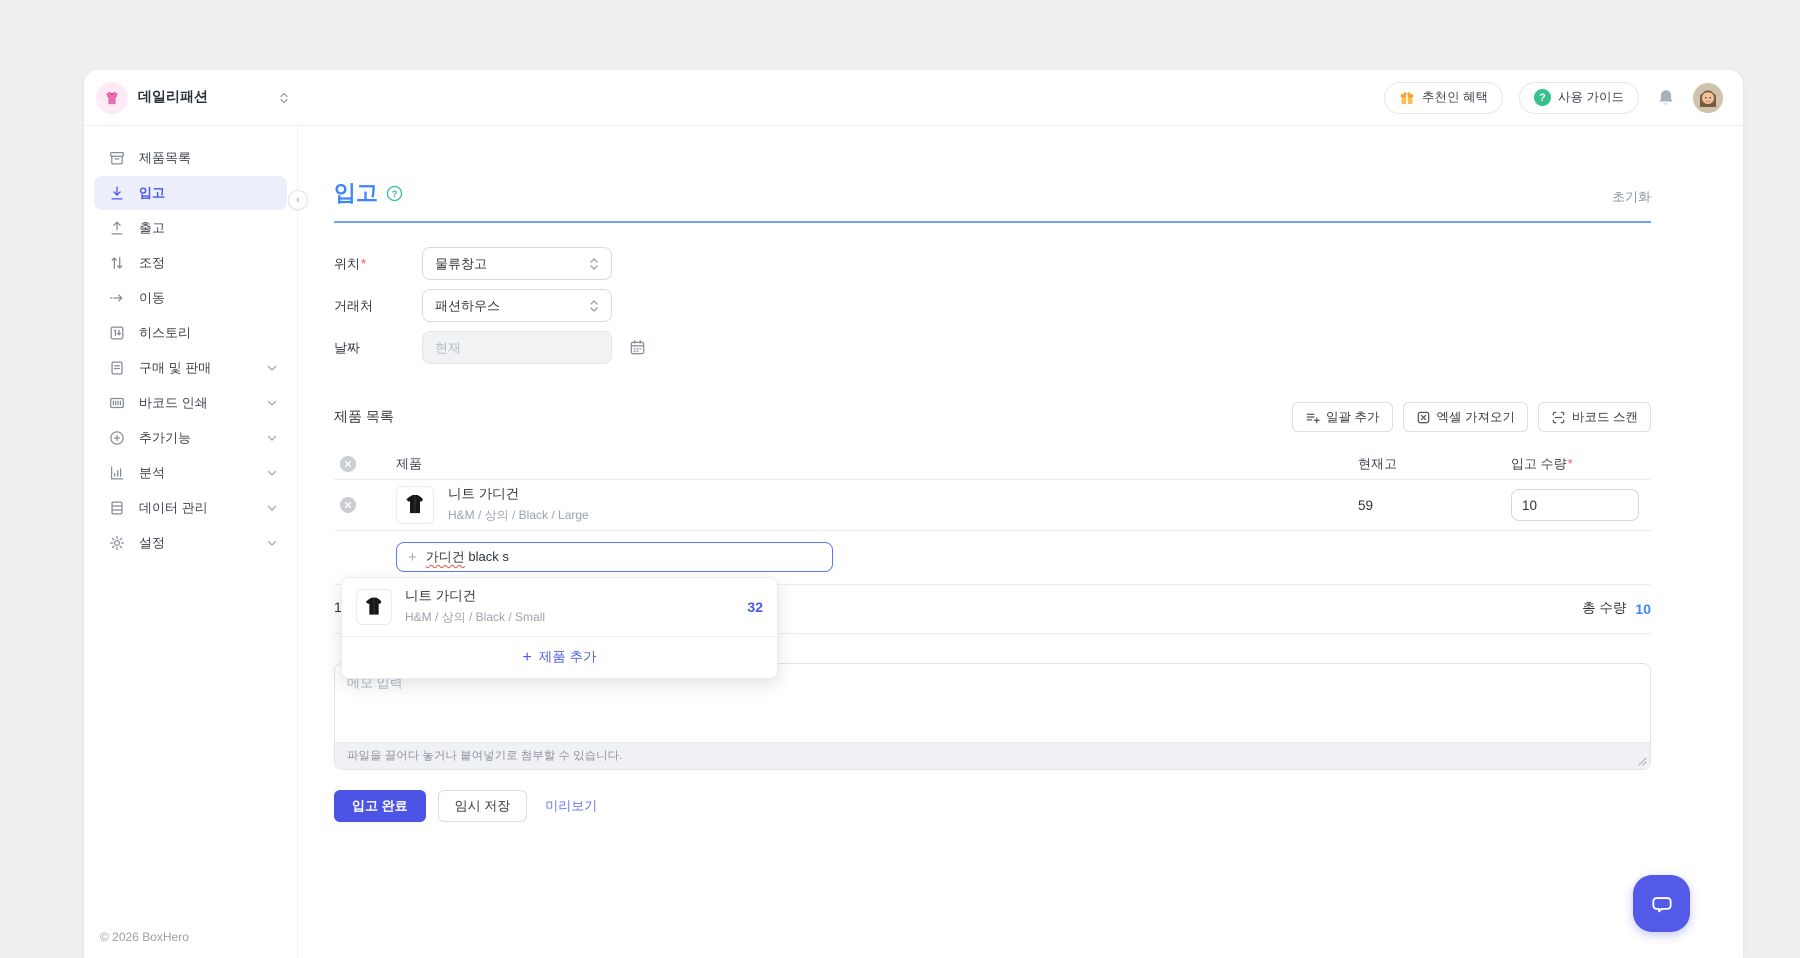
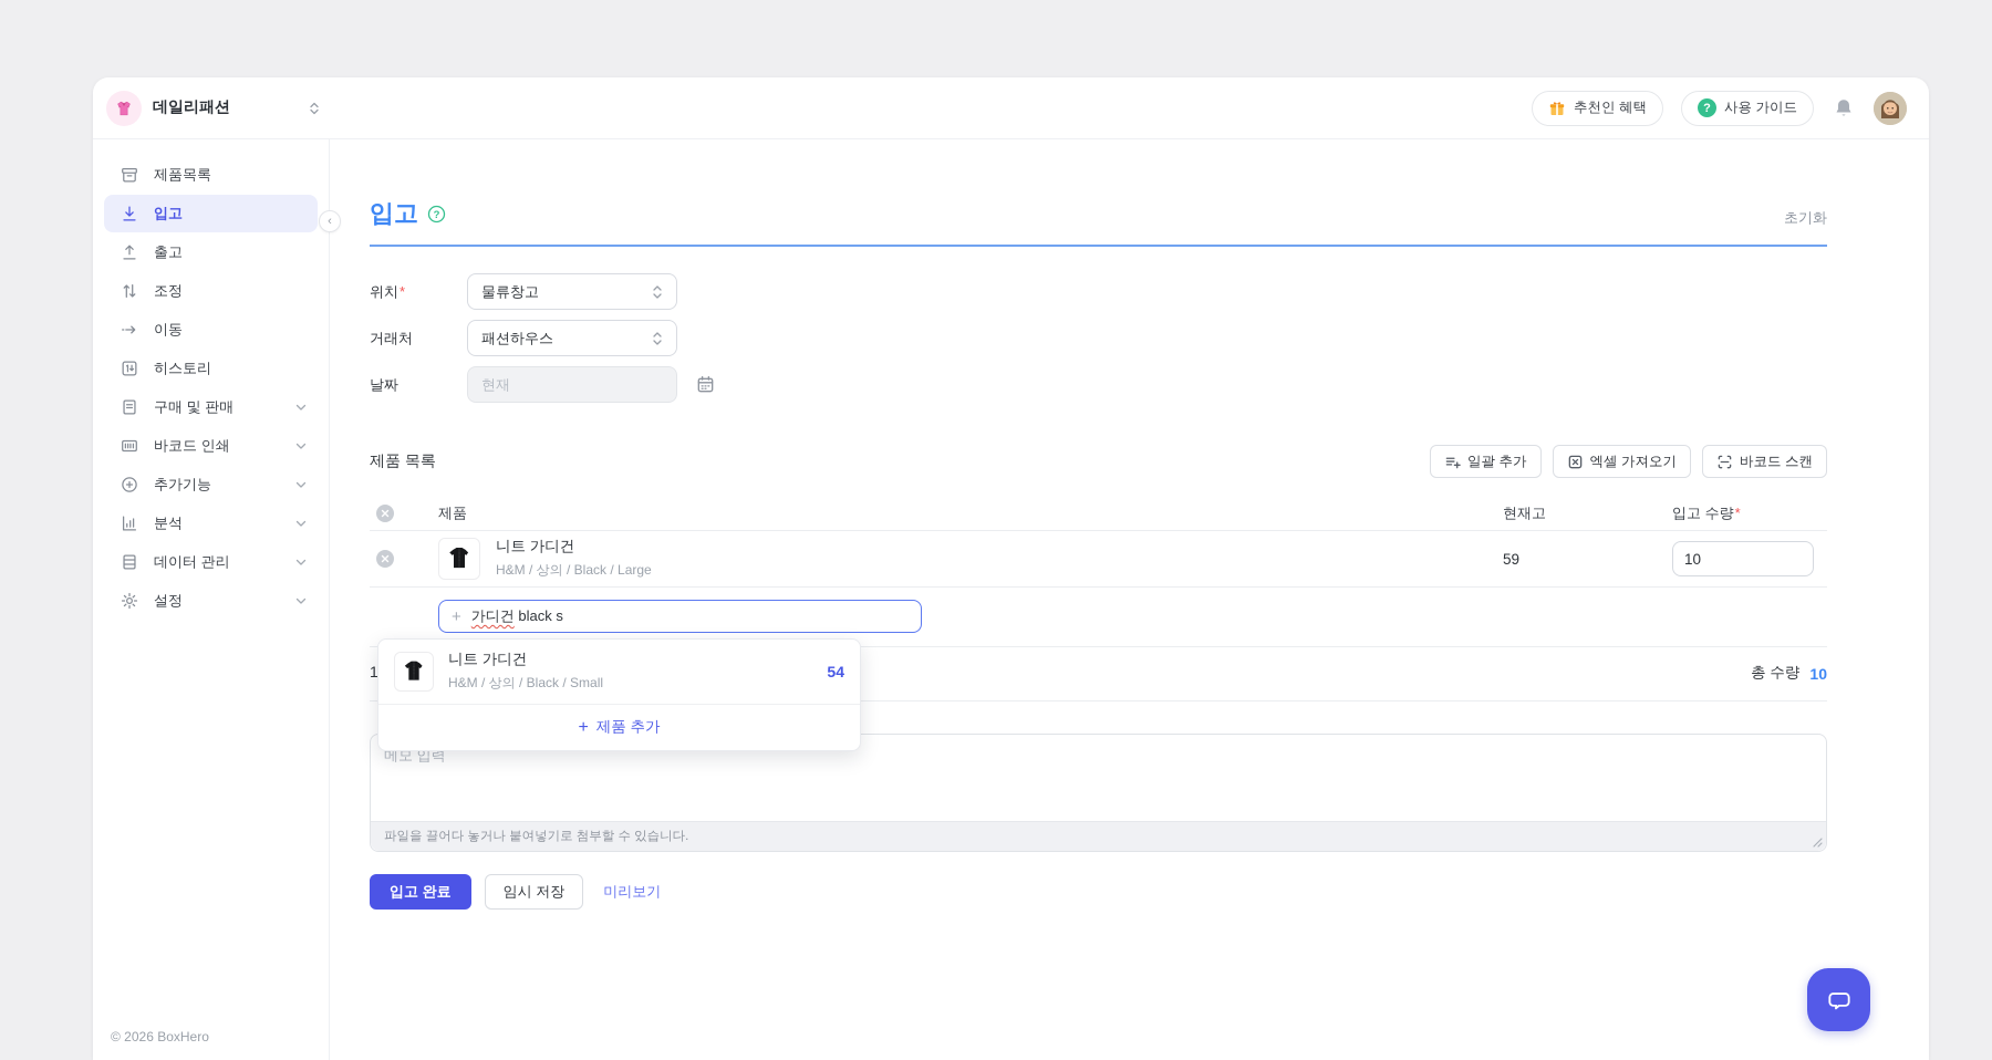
  데일리패션
  추천인 혜택
  ?
  사용 가이드
  제품목록
  입고
  출고
  조정
  이동
  히스토리
  구매 및 판매
  바코드 인쇄
  추가기능
  분석
  데이터 관리
  설정
  © 2026 BoxHero
  ‹
  입고
  ?
  초기화
  위치*
  물류창고
  거래처
  패션하우스
  날짜
  현재
  제품 목록
  일괄 추가
  엑셀 가져오기
  바코드 스캔
  제품
  현재고
  입고 수량*
  니트 가디건
  H&M / 상의 / Black / Large
  59
  10
  +
  가디건 black s
  니트 가디건
  H&M / 상의 / Black / Small
- 32
+ 54
  +
  제품 추가
  총 수량
  10
  메모 입력
  파일을 끌어다 놓거나 붙여넣기로 첨부할 수 있습니다.
  입고 완료
  임시 저장
  미리보기
